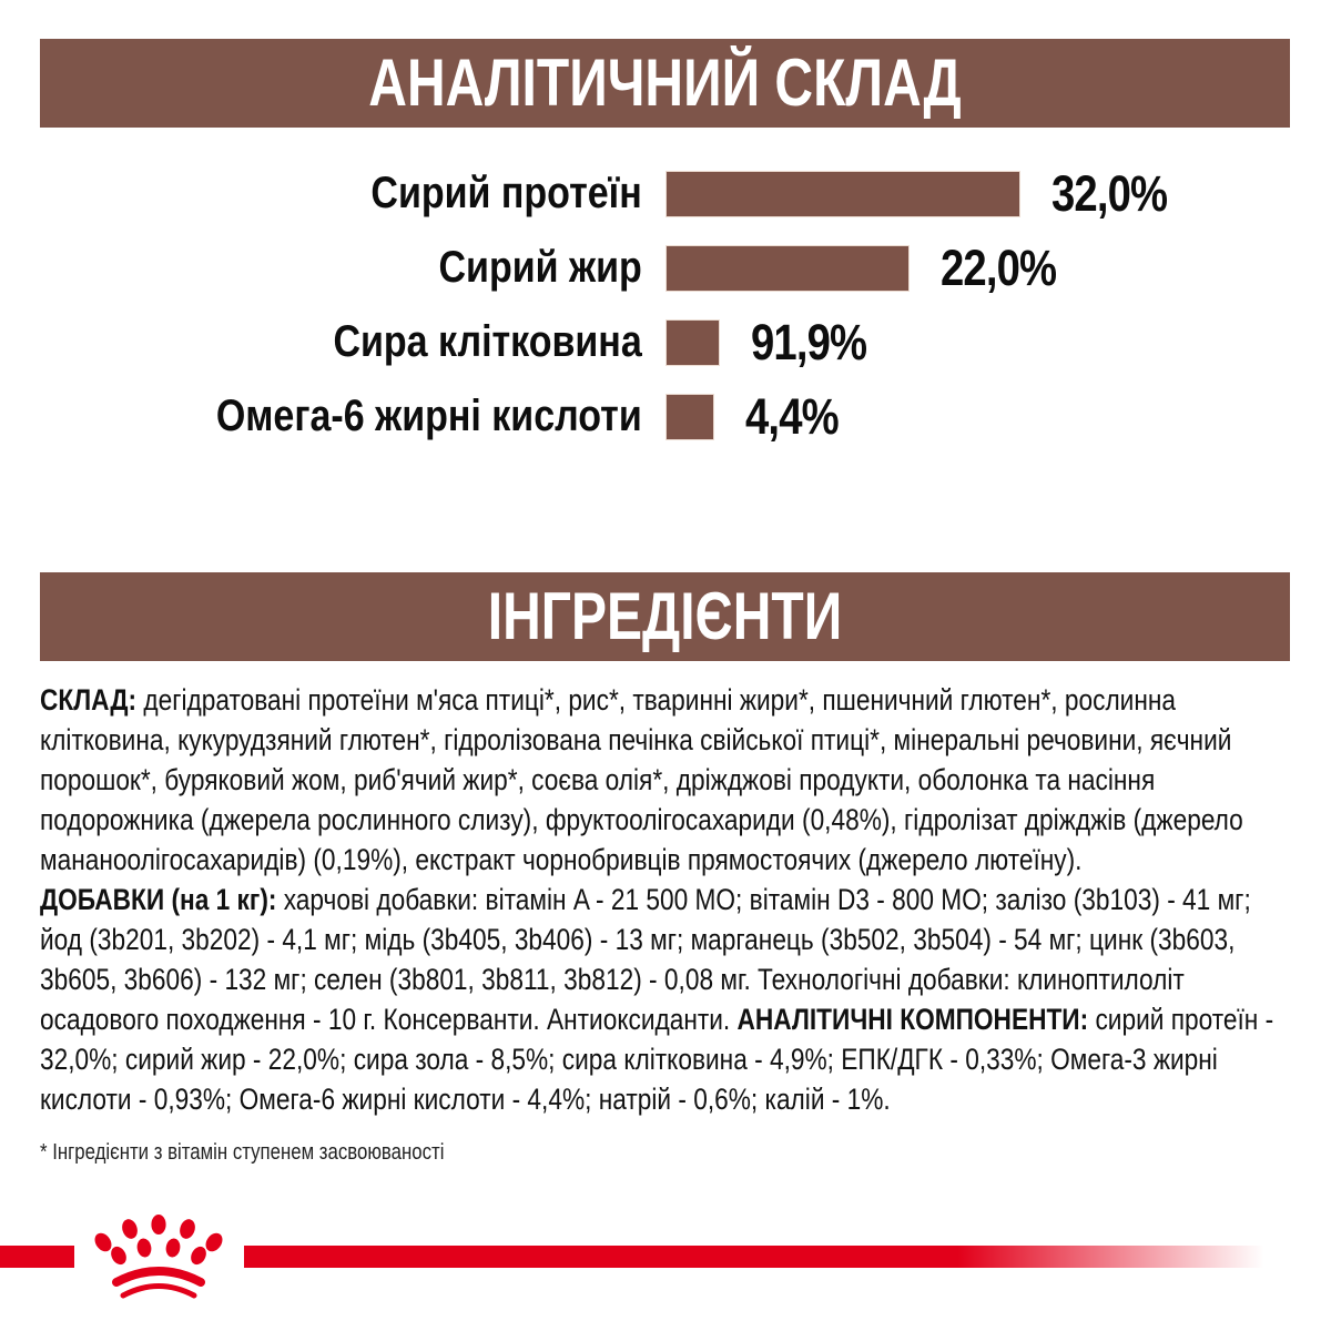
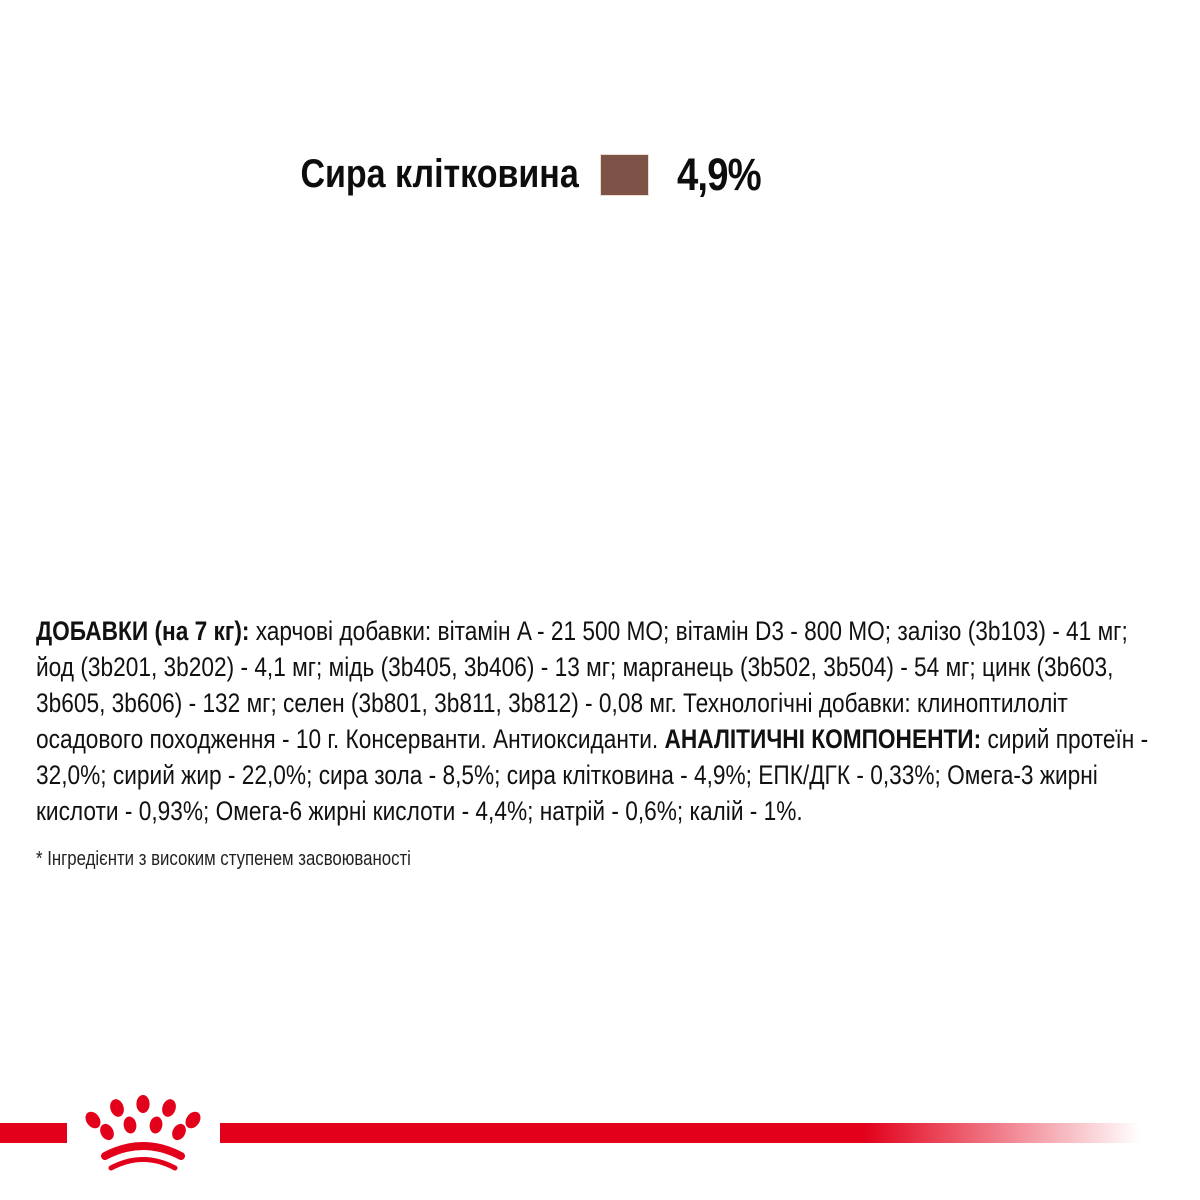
- АНАЛІТИЧНИЙ СКЛАД
- Сирий протеїн
- 32,0%
- Сирий жир
- 22,0%
  Сира клітковина
- 91,9%
+ 4,9%
- Омега-6 жирні кислоти
- 4,4%
- ІНГРЕДІЄНТИ
- СКЛАД: дегідратовані протеїни м'яса птиці*, рис*, тваринні жири*, пшеничний глютен*, рослинна клітковина, кукурудзяний глютен*, гідролізована печінка свійської птиці*, мінеральні речовини, яєчний порошок*, буряковий жом, риб'ячий жир*, соєва олія*, дріжджові продукти, оболонка та насіння подорожника (джерела рослинного слизу), фруктоолігосахариди (0,48%), гідролізат дріжджів (джерело мананоолігосахаридів) (0,19%), екстракт чорнобривців прямостоячих (джерело лютеїну).
- ДОБАВКИ (на 1 кг): харчові добавки: вітамін A - 21 500 МО; вітамін D3 - 800 МО; залізо (3b103) - 41 мг; йод (3b201, 3b202) - 4,1 мг; мідь (3b405, 3b406) - 13 мг; марганець (3b502, 3b504) - 54 мг; цинк (3b603, 3b605, 3b606) - 132 мг; селен (3b801, 3b811, 3b812) - 0,08 мг. Технологічні добавки: клиноптилоліт осадового походження - 10 г. Консерванти. Антиоксиданти. АНАЛІТИЧНІ КОМПОНЕНТИ: сирий протеїн - 32,0%; сирий жир - 22,0%; сира зола - 8,5%; сира клітковина - 4,9%; ЕПК/ДГК - 0,33%; Омега-3 жирні кислоти - 0,93%; Омега-6 жирні кислоти - 4,4%; натрій - 0,6%; калій - 1%.
+ ДОБАВКИ (на 7 кг): харчові добавки: вітамін A - 21 500 МО; вітамін D3 - 800 МО; залізо (3b103) - 41 мг; йод (3b201, 3b202) - 4,1 мг; мідь (3b405, 3b406) - 13 мг; марганець (3b502, 3b504) - 54 мг; цинк (3b603, 3b605, 3b606) - 132 мг; селен (3b801, 3b811, 3b812) - 0,08 мг. Технологічні добавки: клиноптилоліт осадового походження - 10 г. Консерванти. Антиоксиданти. АНАЛІТИЧНІ КОМПОНЕНТИ: сирий протеїн - 32,0%; сирий жир - 22,0%; сира зола - 8,5%; сира клітковина - 4,9%; ЕПК/ДГК - 0,33%; Омега-3 жирні кислоти - 0,93%; Омега-6 жирні кислоти - 4,4%; натрій - 0,6%; калій - 1%.
- * Інгредієнти з вітамін ступенем засвоюваності
+ * Інгредієнти з високим ступенем засвоюваності
